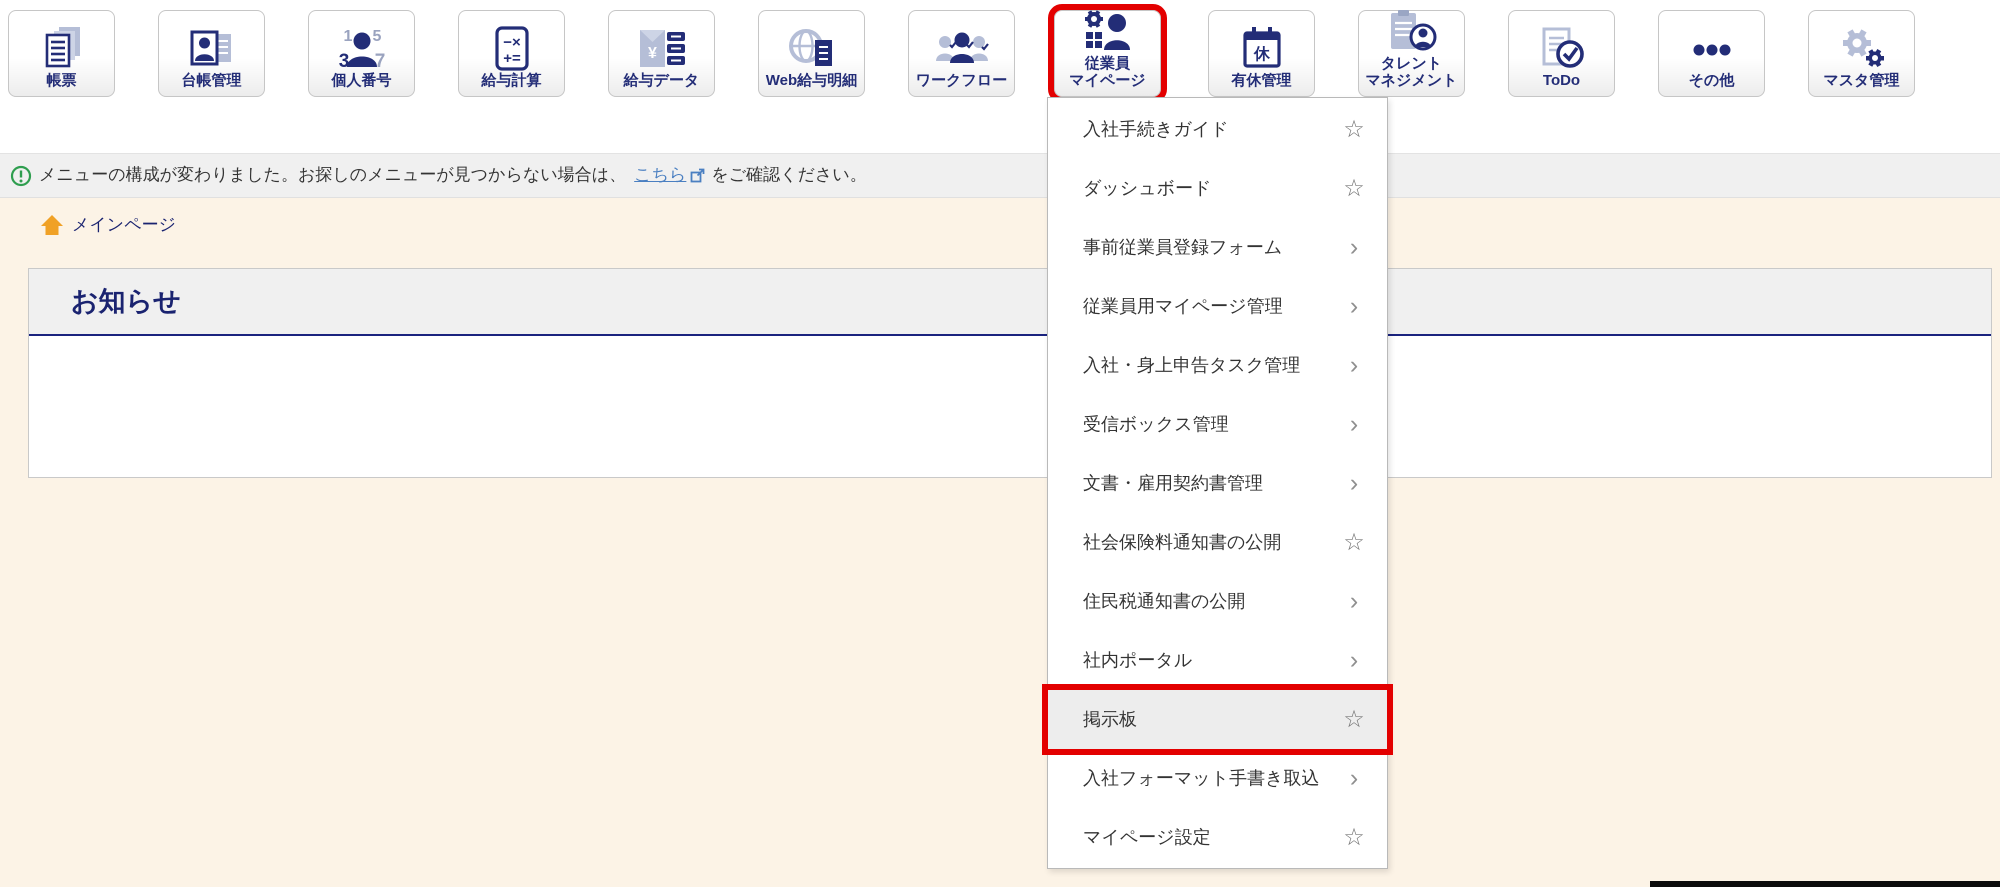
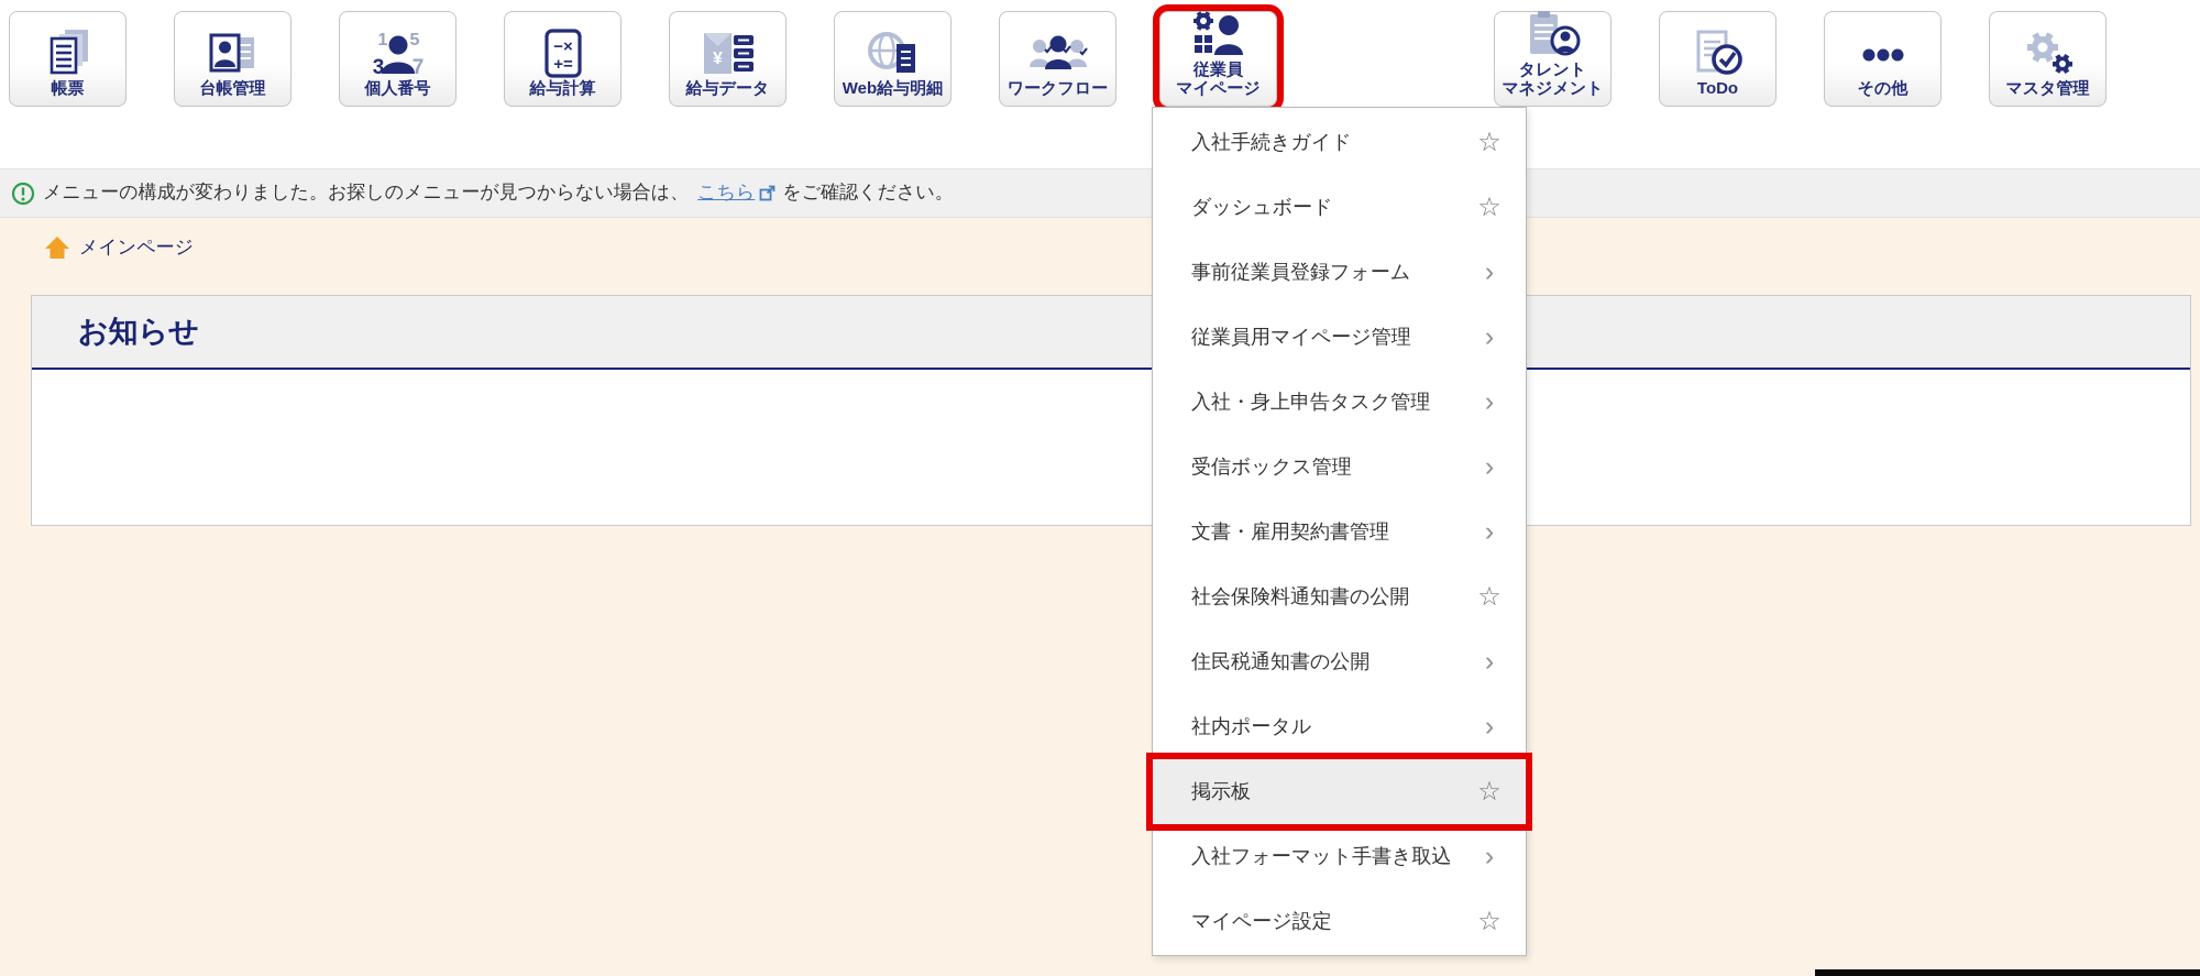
  帳票
  台帳管理
  1
  5
  3
  7
  個人番号
  −×
  +=
  給与計算
  ¥
  給与データ
  Web給与明細
  ワークフロー
  従業員
  マイページ
- 休
- 有休管理
  タレント
  マネジメント
  ToDo
  その他
  マスタ管理
  メニューの構成が変わりました。お探しのメニューが見つからない場合は、
  こちら
  をご確認ください。
  メインページ
  お知らせ
  入社手続きガイド
  ☆
  ダッシュボード
  ☆
  事前従業員登録フォーム
  ›
  従業員用マイページ管理
  ›
  入社・身上申告タスク管理
  ›
  受信ボックス管理
  ›
  文書・雇用契約書管理
  ›
  社会保険料通知書の公開
  ☆
  住民税通知書の公開
  ›
  社内ポータル
  ›
  掲示板
  ☆
  入社フォーマット手書き取込
  ›
  マイページ設定
  ☆
